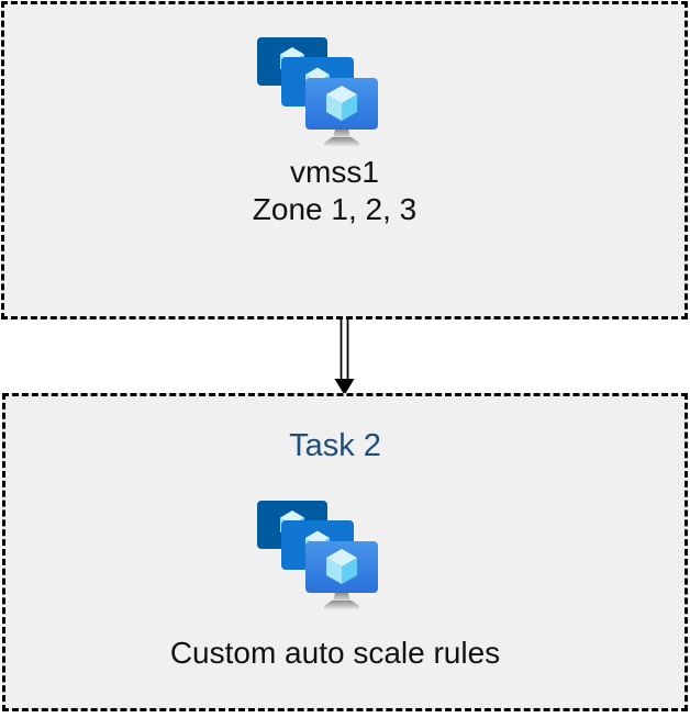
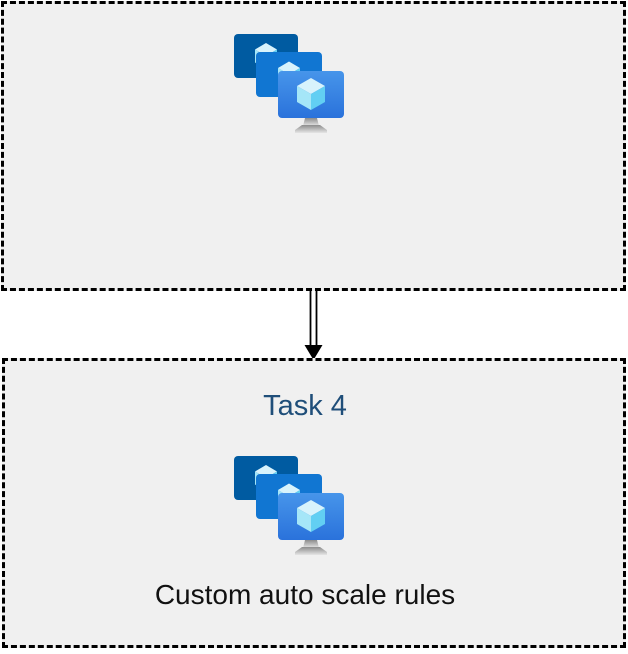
- vmss1
- Zone 1, 2, 3
- Task 2
+ Task 4
  Custom auto scale rules
